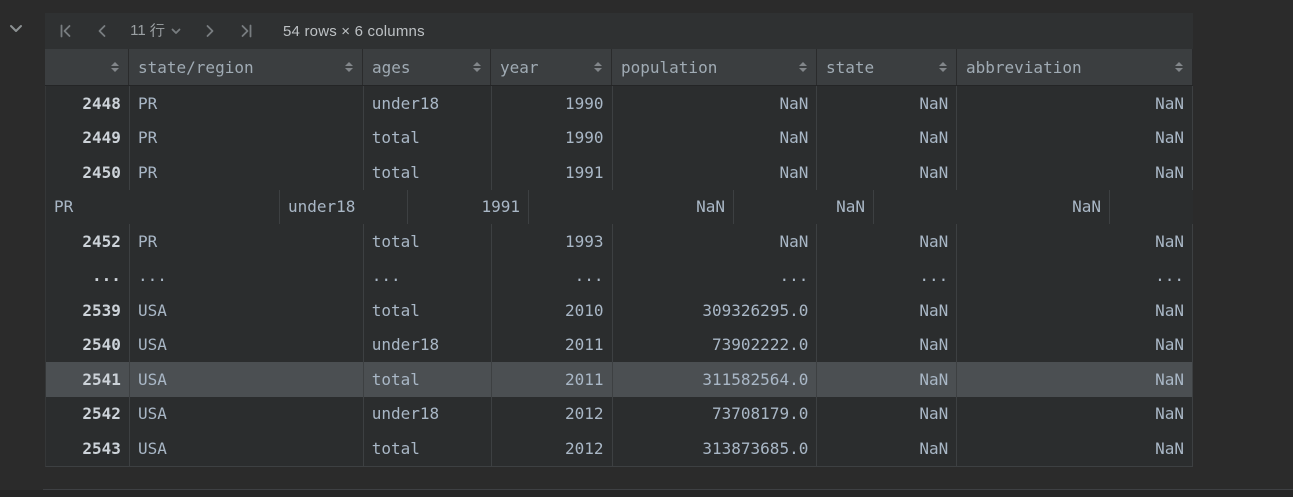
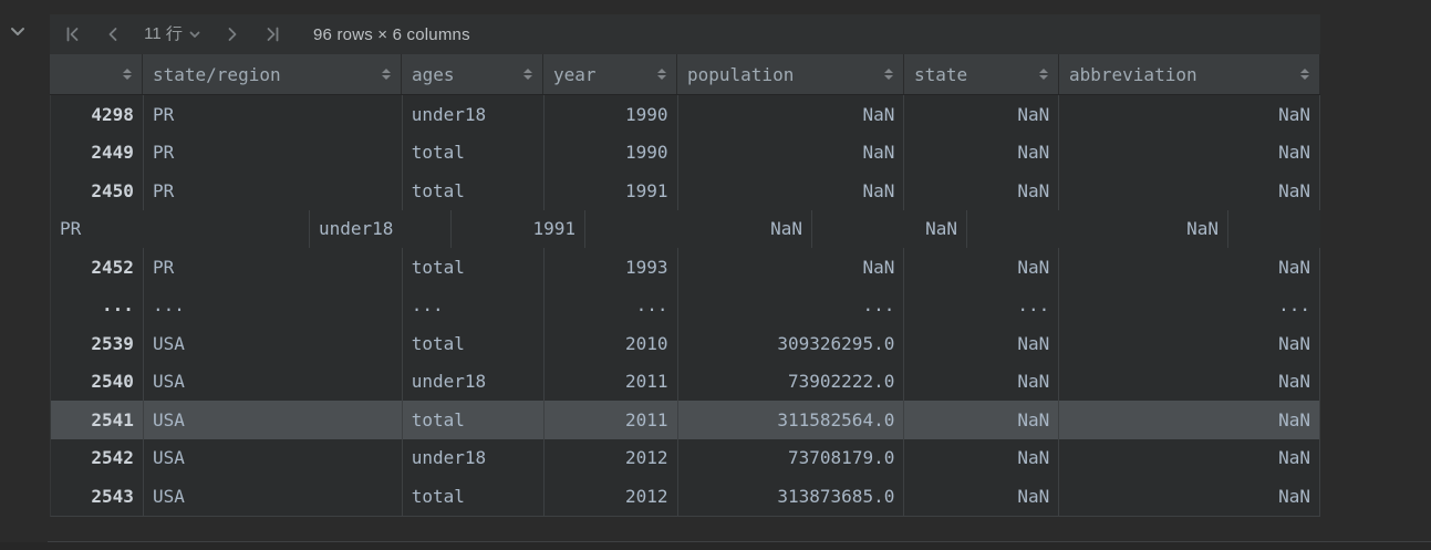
  11 行
- 54 rows × 6 columns
+ 96 rows × 6 columns
  state/region
  ages
  year
  population
  state
  abbreviation
- 2448
+ 4298
  PR
  under18
  1990
  NaN
  NaN
  NaN
  2449
  PR
  total
  1990
  NaN
  NaN
  NaN
  2450
  PR
  total
  1991
  NaN
  NaN
  NaN
  PR
  under18
  1991
  NaN
  NaN
  NaN
  2452
  PR
  total
  1993
  NaN
  NaN
  NaN
  ...
  ...
  ...
  ...
  ...
  ...
  ...
  2539
  USA
  total
  2010
  309326295.0
  NaN
  NaN
  2540
  USA
  under18
  2011
  73902222.0
  NaN
  NaN
  2541
  USA
  total
  2011
  311582564.0
  NaN
  NaN
  2542
  USA
  under18
  2012
  73708179.0
  NaN
  NaN
  2543
  USA
  total
  2012
  313873685.0
  NaN
  NaN
